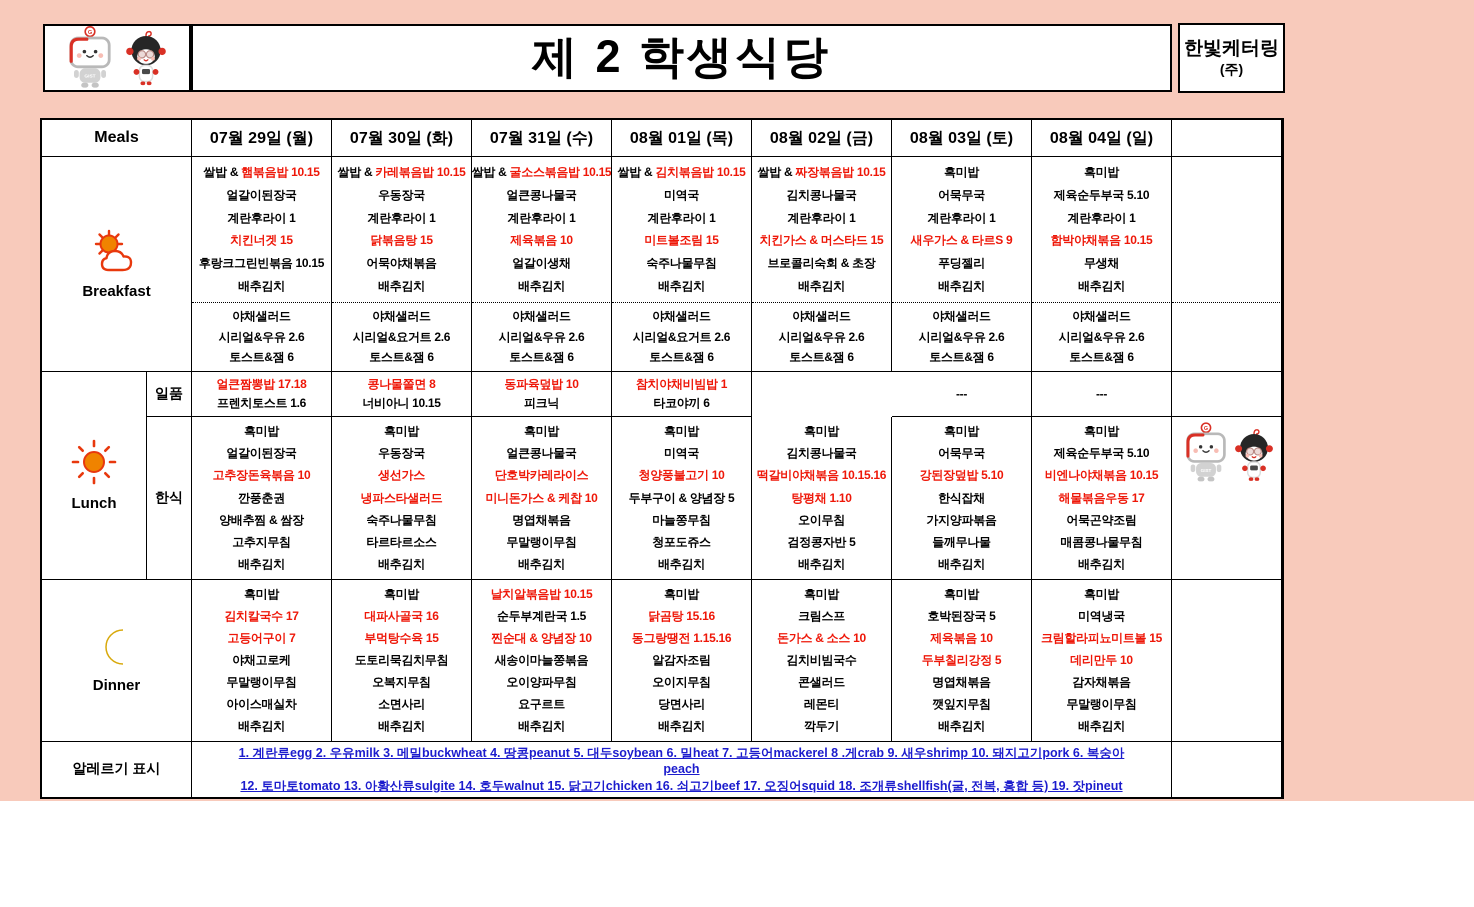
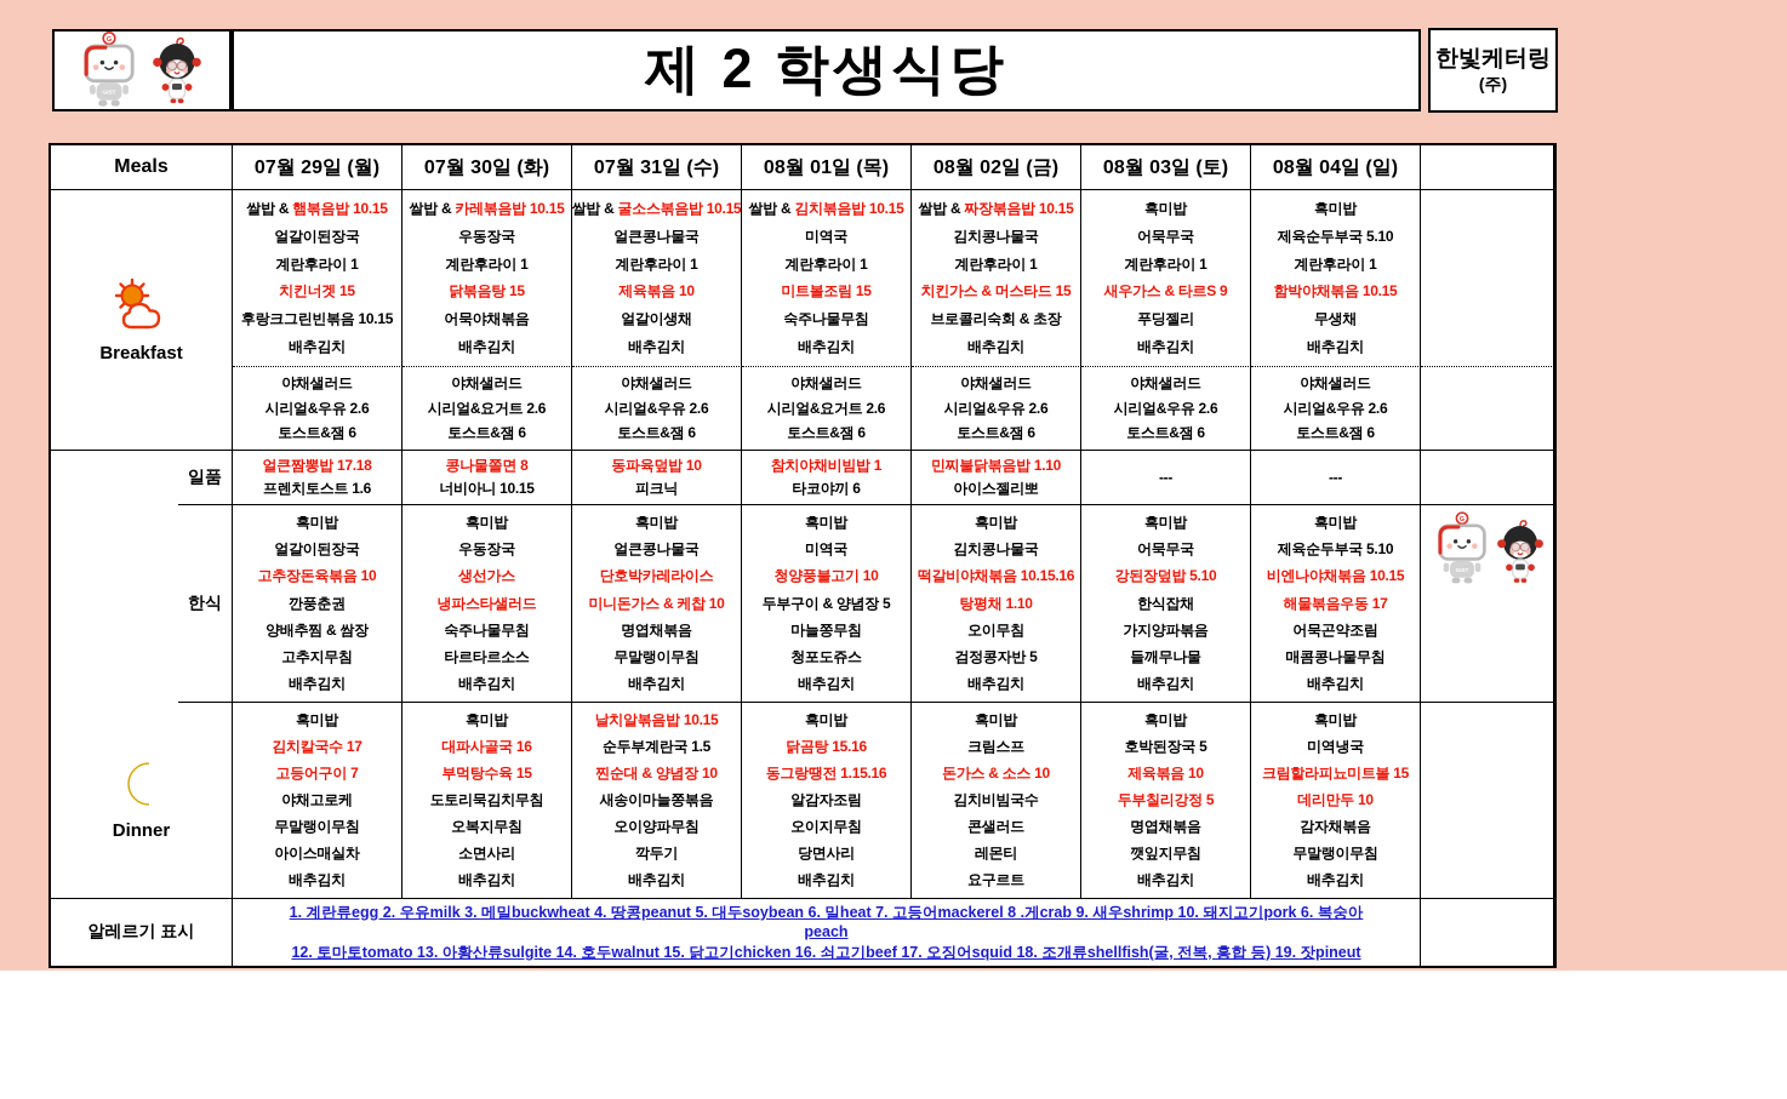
  제 2 학생식당
  한빛케터링
  (주)
  Meals
  Breakfast
- Lunch
  일품
  한식
  Dinner
  알레르기 표시
  1. 계란류egg 2. 우유milk 3. 메밀buckwheat 4. 땅콩peanut 5. 대두soybean 6. 밀heat 7. 고등어mackerel 8 .게crab 9. 새우shrimp 10. 돼지고기pork 6. 복숭아
  peach
  12. 토마토tomato 13. 아황산류sulgite 14. 호두walnut 15. 닭고기chicken 16. 쇠고기beef 17. 오징어squid 18. 조개류shellfish(굴, 전복, 홍합 등) 19. 잣pineut
  07월 29일 (월)
  07월 30일 (화)
  07월 31일 (수)
  08월 01일 (목)
  08월 02일 (금)
  08월 03일 (토)
  08월 04일 (일)
  쌀밥 & 햄볶음밥 10.15
  얼갈이된장국
  계란후라이 1
  치킨너겟 15
  후랑크그린빈볶음 10.15
  배추김치
  쌀밥 & 카레볶음밥 10.15
  우동장국
  계란후라이 1
  닭볶음탕 15
  어묵야채볶음
  배추김치
  쌀밥 & 굴소스볶음밥 10.15
  얼큰콩나물국
  계란후라이 1
  제육볶음 10
  얼갈이생채
  배추김치
  쌀밥 & 김치볶음밥 10.15
  미역국
  계란후라이 1
  미트볼조림 15
  숙주나물무침
  배추김치
  쌀밥 & 짜장볶음밥 10.15
  김치콩나물국
  계란후라이 1
  치킨가스 & 머스타드 15
  브로콜리숙회 & 초장
  배추김치
  흑미밥
  어묵무국
  계란후라이 1
  새우가스 & 타르S 9
  푸딩젤리
  배추김치
  흑미밥
  제육순두부국 5.10
  계란후라이 1
  함박야채볶음 10.15
  무생채
  배추김치
  야채샐러드
  시리얼&우유 2.6
  토스트&잼 6
  야채샐러드
  시리얼&요거트 2.6
  토스트&잼 6
  야채샐러드
  시리얼&우유 2.6
  토스트&잼 6
  야채샐러드
  시리얼&요거트 2.6
  토스트&잼 6
  야채샐러드
  시리얼&우유 2.6
  토스트&잼 6
  야채샐러드
  시리얼&우유 2.6
  토스트&잼 6
  야채샐러드
  시리얼&우유 2.6
  토스트&잼 6
  얼큰짬뽕밥 17.18
  프렌치토스트 1.6
  콩나물쫄면 8
  너비아니 10.15
  동파육덮밥 10
  피크닉
  참치야채비빔밥 1
  타코야끼 6
+ 민찌불닭볶음밥 1.10
+ 아이스젤리뽀
  ---
  ---
  흑미밥
  얼갈이된장국
  고추장돈육볶음 10
  깐풍춘권
  양배추찜 & 쌈장
  고추지무침
  배추김치
  흑미밥
  우동장국
  생선가스
  냉파스타샐러드
  숙주나물무침
  타르타르소스
  배추김치
  흑미밥
  얼큰콩나물국
  단호박카레라이스
  미니돈가스 & 케찹 10
  명엽채볶음
  무말랭이무침
  배추김치
  흑미밥
  미역국
  청양풍불고기 10
  두부구이 & 양념장 5
  마늘쫑무침
  청포도쥬스
  배추김치
  흑미밥
  김치콩나물국
  떡갈비야채볶음 10.15.16
  탕평채 1.10
  오이무침
  검정콩자반 5
  배추김치
  흑미밥
  어묵무국
  강된장덮밥 5.10
  한식잡채
  가지양파볶음
  들깨무나물
  배추김치
  흑미밥
  제육순두부국 5.10
  비엔나야채볶음 10.15
  해물볶음우동 17
  어묵곤약조림
  매콤콩나물무침
  배추김치
  흑미밥
  김치칼국수 17
  고등어구이 7
  야채고로케
  무말랭이무침
  아이스매실차
  배추김치
  흑미밥
  대파사골국 16
  부먹탕수육 15
  도토리묵김치무침
  오복지무침
  소면사리
  배추김치
  날치알볶음밥 10.15
  순두부계란국 1.5
  찐순대 & 양념장 10
  새송이마늘쫑볶음
  오이양파무침
- 요구르트
+ 깍두기
  배추김치
  흑미밥
  닭곰탕 15.16
  동그랑땡전 1.15.16
  알감자조림
  오이지무침
  당면사리
  배추김치
  흑미밥
  크림스프
  돈가스 & 소스 10
  김치비빔국수
  콘샐러드
  레몬티
- 깍두기
+ 요구르트
  흑미밥
  호박된장국 5
  제육볶음 10
  두부칠리강정 5
  명엽채볶음
  깻잎지무침
  배추김치
  흑미밥
  미역냉국
  크림할라피뇨미트볼 15
  데리만두 10
  감자채볶음
  무말랭이무침
  배추김치
